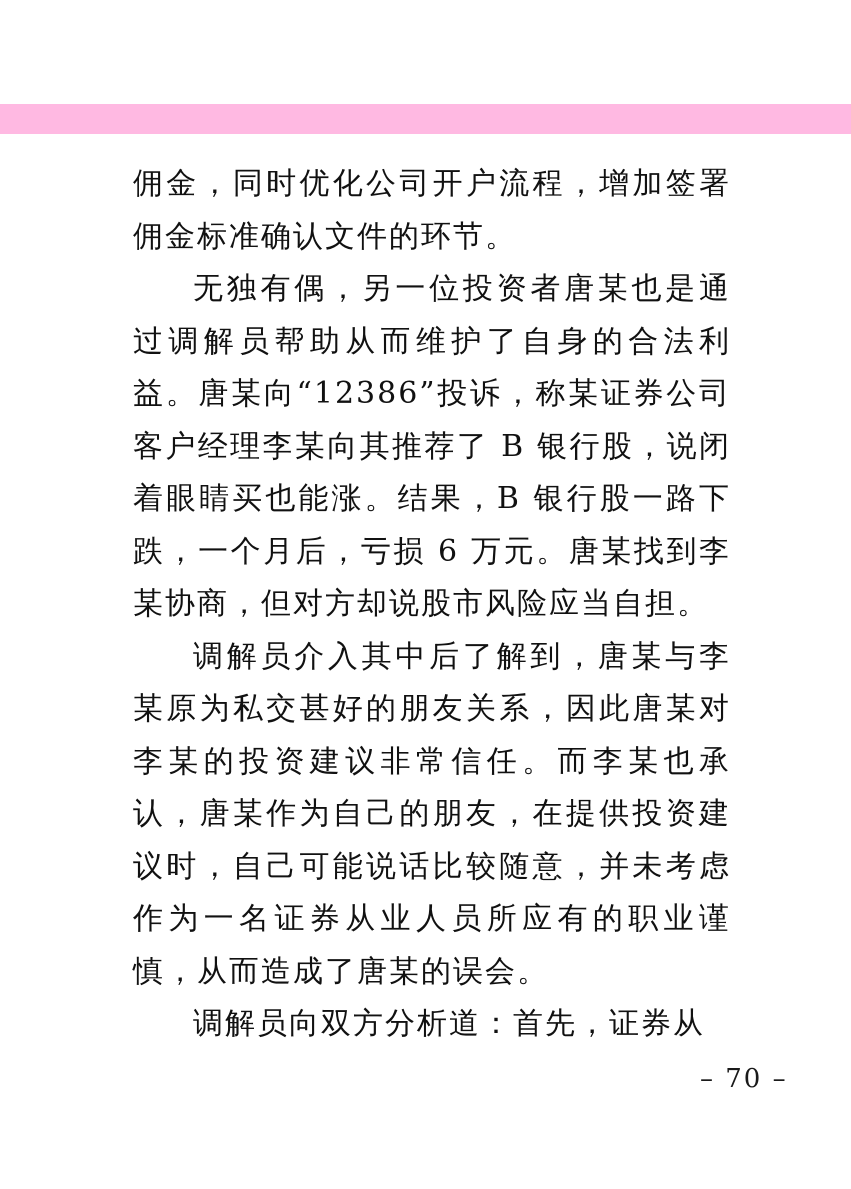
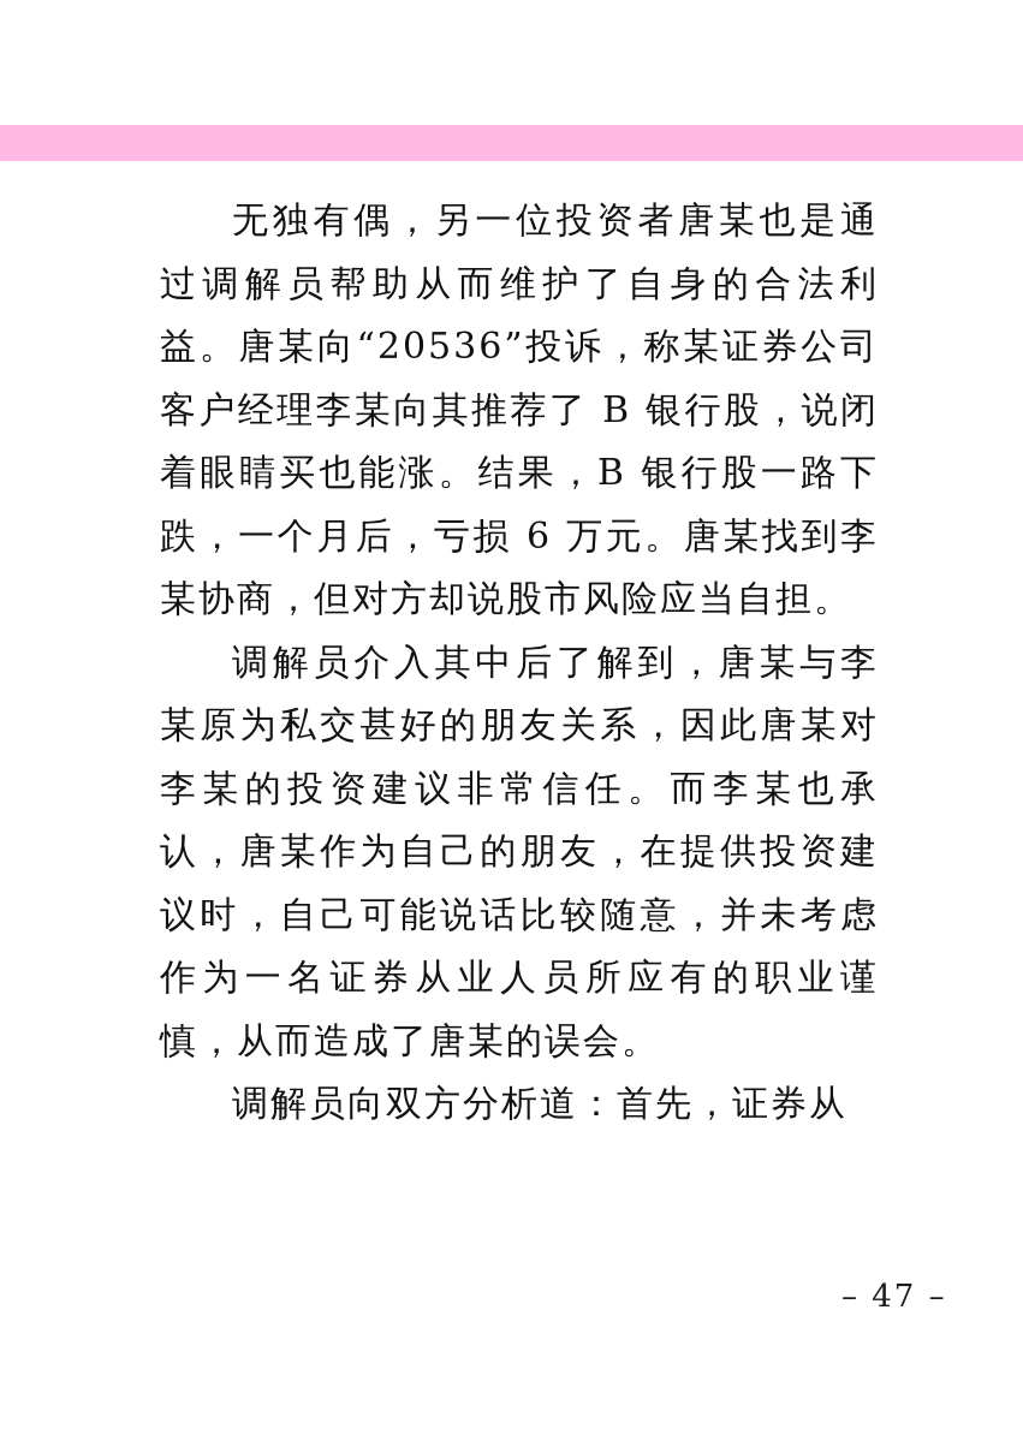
- 佣金，同时优化公司开户流程，增加签署佣金标准确认文件的环节。
- 无独有偶，另一位投资者唐某也是通过调解员帮助从而维护了自身的合法利益。唐某向“12386”投诉，称某证券公司客户经理李某向其推荐了 B 银行股，说闭着眼睛买也能涨。结果，B 银行股一路下跌，一个月后，亏损 6 万元。唐某找到李某协商，但对方却说股市风险应当自担。
+ 无独有偶，另一位投资者唐某也是通过调解员帮助从而维护了自身的合法利益。唐某向“20536”投诉，称某证券公司客户经理李某向其推荐了 B 银行股，说闭着眼睛买也能涨。结果，B 银行股一路下跌，一个月后，亏损 6 万元。唐某找到李某协商，但对方却说股市风险应当自担。
  调解员介入其中后了解到，唐某与李某原为私交甚好的朋友关系，因此唐某对李某的投资建议非常信任。而李某也承认，唐某作为自己的朋友，在提供投资建议时，自己可能说话比较随意，并未考虑作为一名证券从业人员所应有的职业谨慎，从而造成了唐某的误会。
  调解员向双方分析道：首先，证券从
- – 70 –
+ – 47 –
